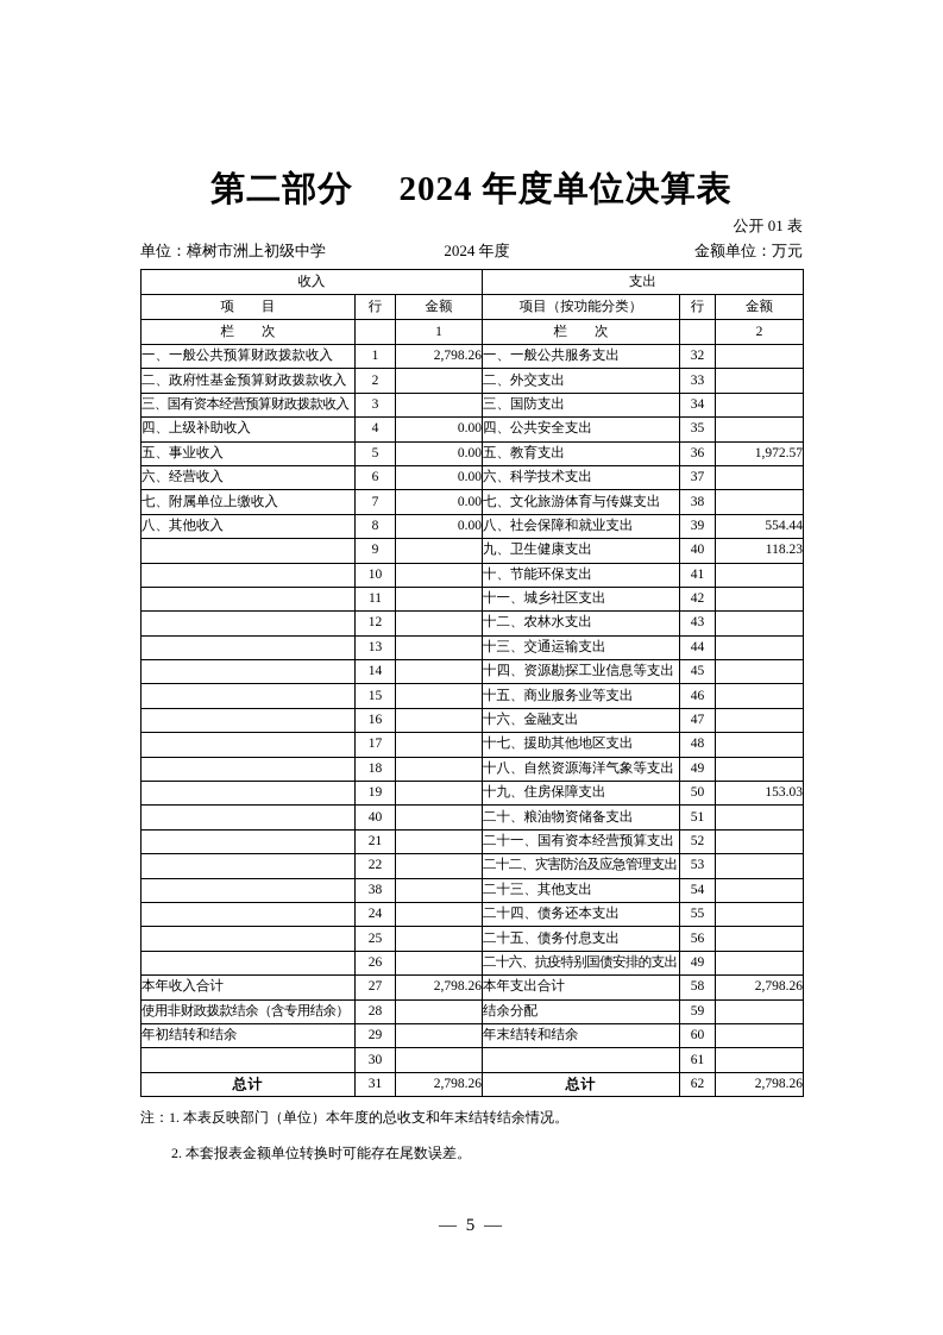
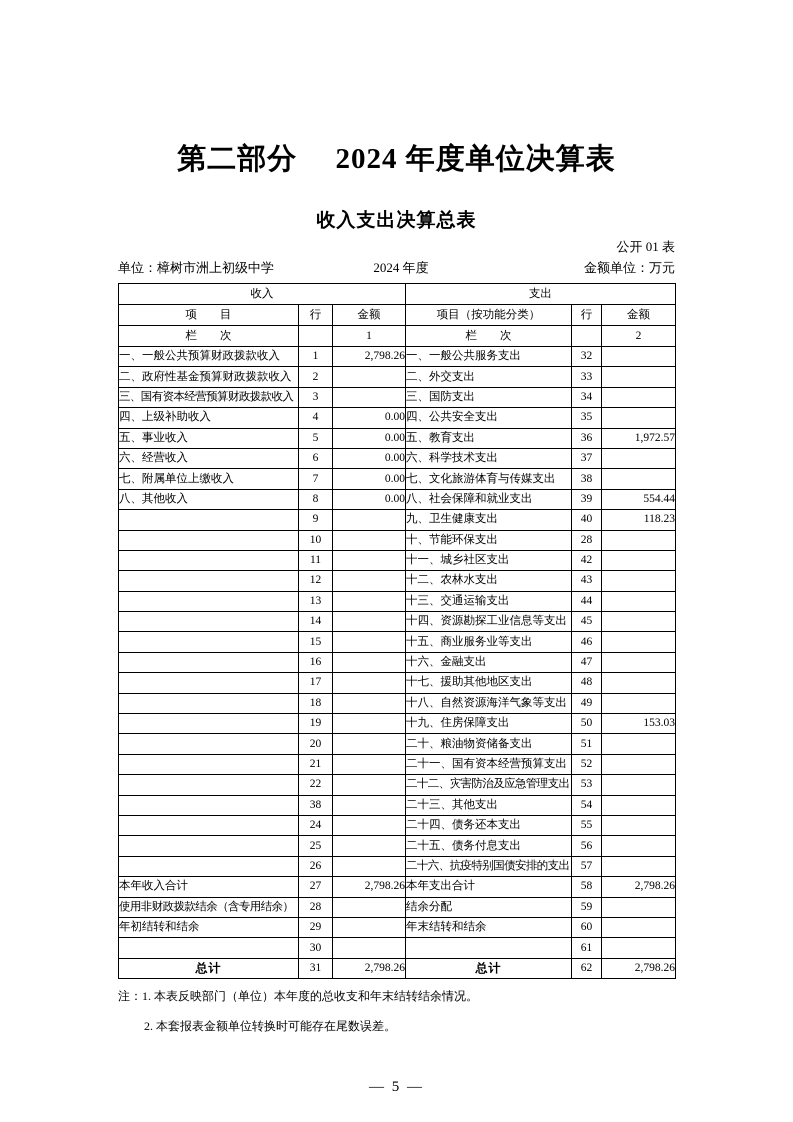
  第二部分 2024 年度单位决算表
+ 收入支出决算总表
  公开 01 表
  单位：樟树市洲上初级中学
  2024 年度
  金额单位：万元
  收入	支出
  项 目	行	金额	项目（按功能分类）	行	金额
  栏 次		1	栏 次		2
  一、一般公共预算财政拨款收入	1	2,798.26	一、一般公共服务支出	32
  二、政府性基金预算财政拨款收入	2		二、外交支出	33
  三、国有资本经营预算财政拨款收入	3		三、国防支出	34
  四、上级补助收入	4	0.00	四、公共安全支出	35
  五、事业收入	5	0.00	五、教育支出	36	1,972.57
  六、经营收入	6	0.00	六、科学技术支出	37
  七、附属单位上缴收入	7	0.00	七、文化旅游体育与传媒支出	38
  八、其他收入	8	0.00	八、社会保障和就业支出	39	554.44
  	9		九、卫生健康支出	40	118.23
- 	10		十、节能环保支出	41
+ 	10		十、节能环保支出	28
  	11		十一、城乡社区支出	42
  	12		十二、农林水支出	43
  	13		十三、交通运输支出	44
  	14		十四、资源勘探工业信息等支出	45
  	15		十五、商业服务业等支出	46
  	16		十六、金融支出	47
  	17		十七、援助其他地区支出	48
  	18		十八、自然资源海洋气象等支出	49
  	19		十九、住房保障支出	50	153.03
- 	40		二十、粮油物资储备支出	51
+ 	20		二十、粮油物资储备支出	51
  	21		二十一、国有资本经营预算支出	52
  	22		二十二、灾害防治及应急管理支出	53
  	38		二十三、其他支出	54
  	24		二十四、债务还本支出	55
  	25		二十五、债务付息支出	56
- 	26		二十六、抗疫特别国债安排的支出	49
+ 	26		二十六、抗疫特别国债安排的支出	57
  本年收入合计	27	2,798.26	本年支出合计	58	2,798.26
  使用非财政拨款结余（含专用结余）	28		结余分配	59
  年初结转和结余	29		年末结转和结余	60
  	30			61
  总计	31	2,798.26	总计	62	2,798.26
  注：1. 本表反映部门（单位）本年度的总收支和年末结转结余情况。
  2. 本套报表金额单位转换时可能存在尾数误差。
  — 5 —
